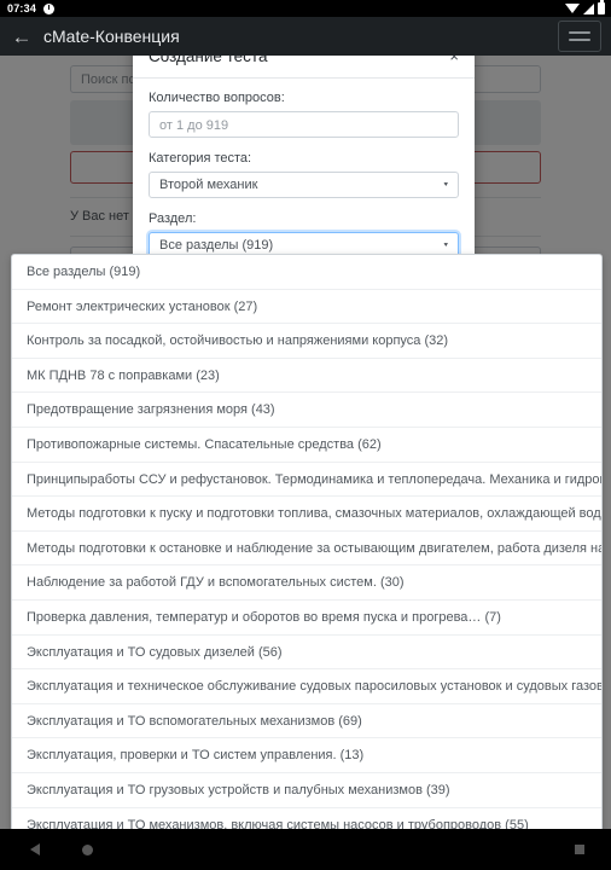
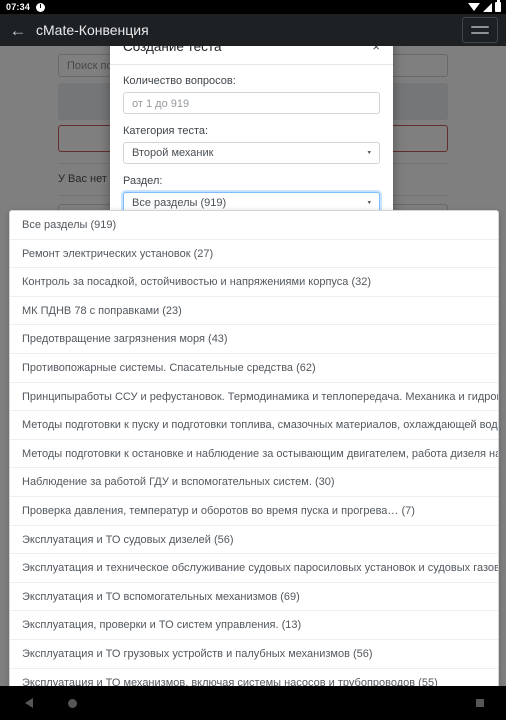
  07:34
  ←
  cMate-Конвенция
  Создание теста
  ×
  Количество вопросов:
  от 1 до 919
  Категория теста:
  Второй механик
  Раздел:
  Все разделы (919)
  Все разделы (919)
  Ремонт электрических установок (27)
  Контроль за посадкой, остойчивостью и напряжениями корпуса (32)
  МК ПДНВ 78 с поправками (23)
  Предотвращение загрязнения моря (43)
  Противопожарные системы. Спасательные средства (62)
  Принципыработы ССУ и рефустановок. Термодинамика и теплопередача. Механика и гидро
  Методы подготовки к пуску и подготовки топлива, смазочных материалов, охлаждающей вод
  Методы подготовки к остановке и наблюдение за остывающим двигателем, работа дизеля н
  Наблюдение за работой ГДУ и вспомогательных систем. (30)
  Проверка давления, температур и оборотов во время пуска и прогрева… (7)
  Эксплуатация и ТО судовых дизелей (56)
  Эксплуатация и техническое обслуживание судовых паросиловых установок и судовых газов
  Эксплуатация и ТО вспомогательных механизмов (69)
  Эксплуатация, проверки и ТО систем управления. (13)
- Эксплуатация и ТО грузовых устройств и палубных механизмов (39)
+ Эксплуатация и ТО грузовых устройств и палубных механизмов (56)
  Эксплуатация и ТО механизмов, включая системы насосов и трубопроводов (55)
